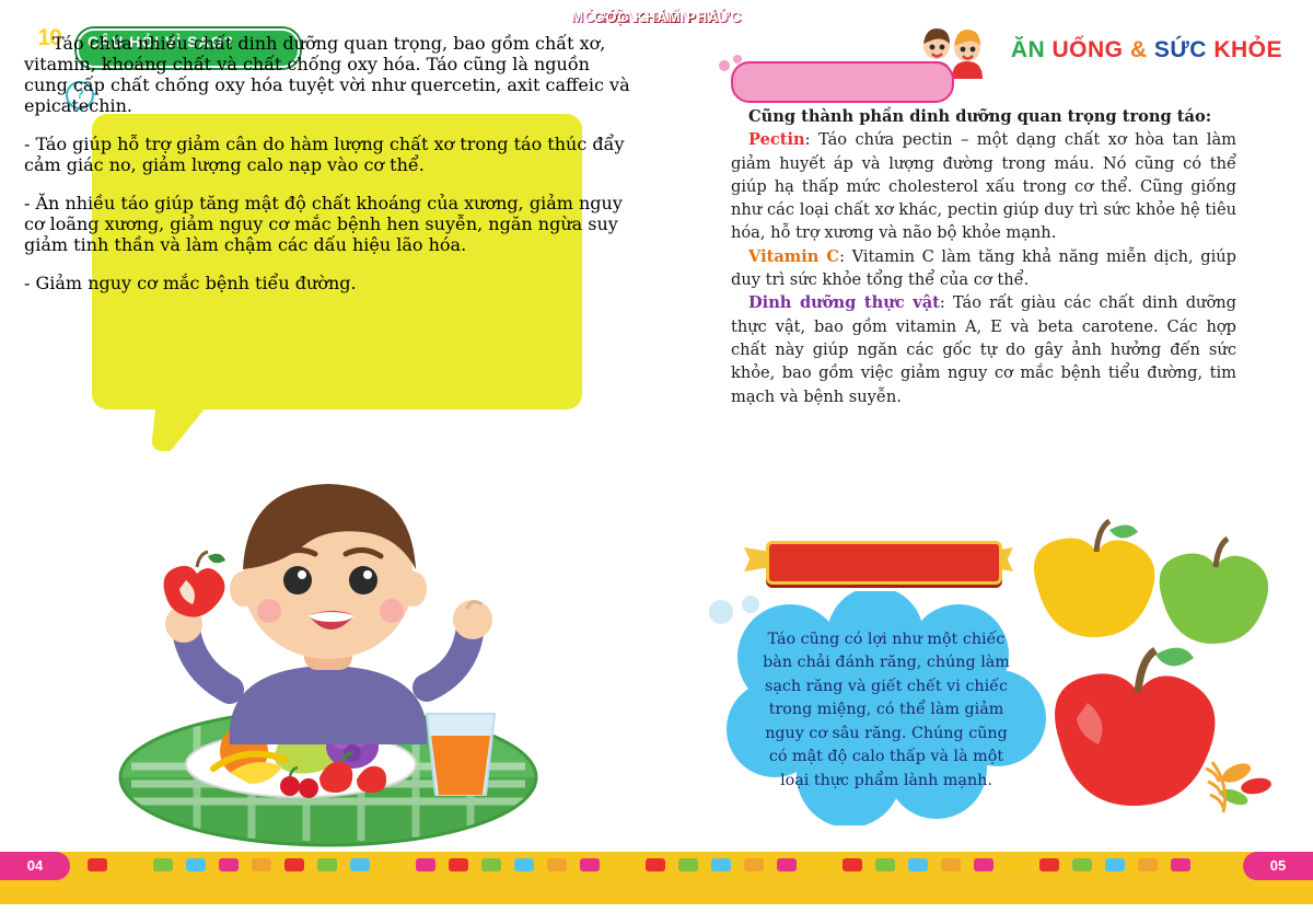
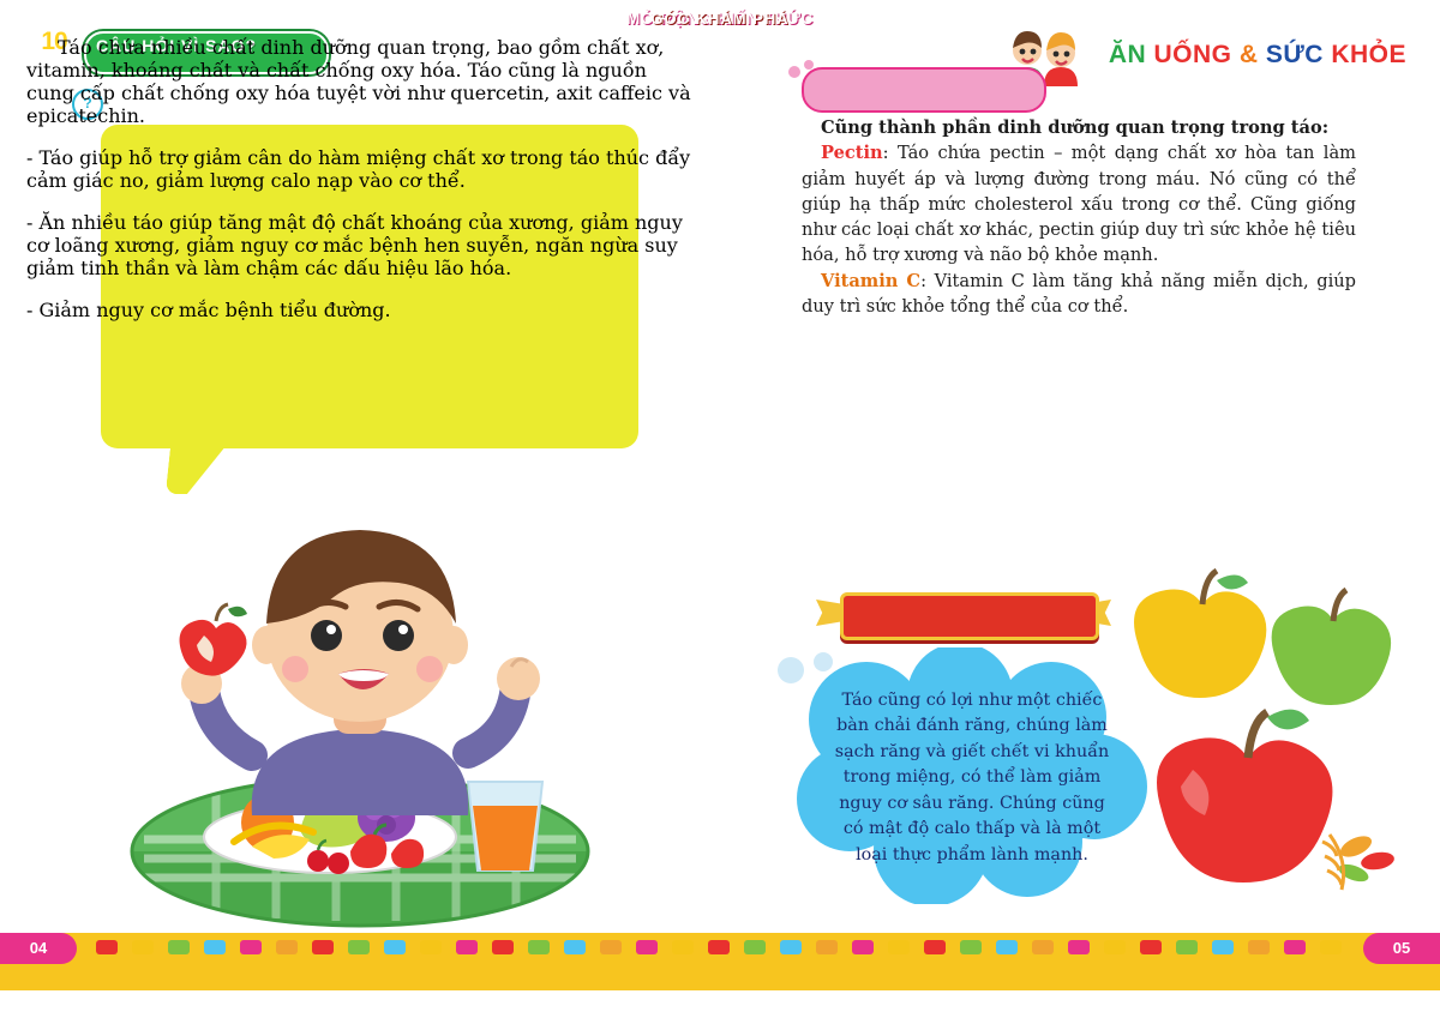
  10
  VẠN
  CÂU HỎI VÌ SAO?
  ?
  Táo chứa nhiều chất dinh dưỡng quan trọng, bao gồm chất xơ, vitamin, khoáng chất và chất chống oxy hóa. Táo cũng là nguồn cung cấp chất chống oxy hóa tuyệt vời như quercetin, axit caffeic và epicatechin.
- - Táo giúp hỗ trợ giảm cân do hàm lượng chất xơ trong táo thúc đẩy cảm giác no, giảm lượng calo nạp vào cơ thể.
+ - Táo giúp hỗ trợ giảm cân do hàm miệng chất xơ trong táo thúc đẩy cảm giác no, giảm lượng calo nạp vào cơ thể.
  - Ăn nhiều táo giúp tăng mật độ chất khoáng của xương, giảm nguy cơ loãng xương, giảm nguy cơ mắc bệnh hen suyễn, ngăn ngừa suy giảm tinh thần và làm chậm các dấu hiệu lão hóa.
  - Giảm nguy cơ mắc bệnh tiểu đường.
  ĂN UỐNG & SỨC KHỎE
  MỞ RỘNG KIẾN THỨC
  Cũng thành phần dinh dưỡng quan trọng trong táo:
  Pectin: Táo chứa pectin – một dạng chất xơ hòa tan làm giảm huyết áp và lượng đường trong máu. Nó cũng có thể giúp hạ thấp mức cholesterol xấu trong cơ thể. Cũng giống như các loại chất xơ khác, pectin giúp duy trì sức khỏe hệ tiêu hóa, hỗ trợ xương và não bộ khỏe mạnh.
  Vitamin C: Vitamin C làm tăng khả năng miễn dịch, giúp duy trì sức khỏe tổng thể của cơ thể.
- Dinh dưỡng thực vật: Táo rất giàu các chất dinh dưỡng thực vật, bao gồm vitamin A, E và beta carotene. Các hợp chất này giúp ngăn các gốc tự do gây ảnh hưởng đến sức khỏe, bao gồm việc giảm nguy cơ mắc bệnh tiểu đường, tim mạch và bệnh suyễn.
  GÓC KHÁM PHÁ
- Táo cũng có lợi như một chiếc bàn chải đánh răng, chúng làm sạch răng và giết chết vi chiếc trong miệng, có thể làm giảm nguy cơ sâu răng. Chúng cũng có mật độ calo thấp và là một loại thực phẩm lành mạnh.
+ Táo cũng có lợi như một chiếc bàn chải đánh răng, chúng làm sạch răng và giết chết vi khuẩn trong miệng, có thể làm giảm nguy cơ sâu răng. Chúng cũng có mật độ calo thấp và là một loại thực phẩm lành mạnh.
  04
  05
